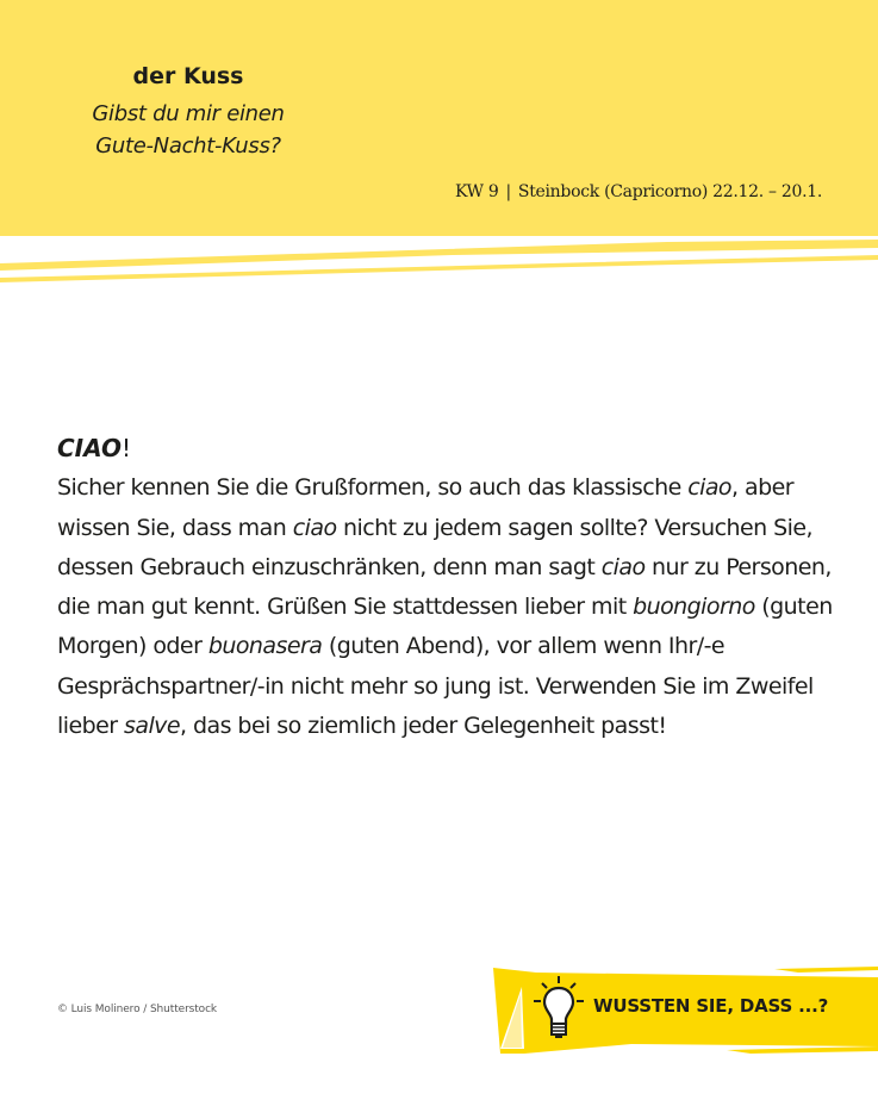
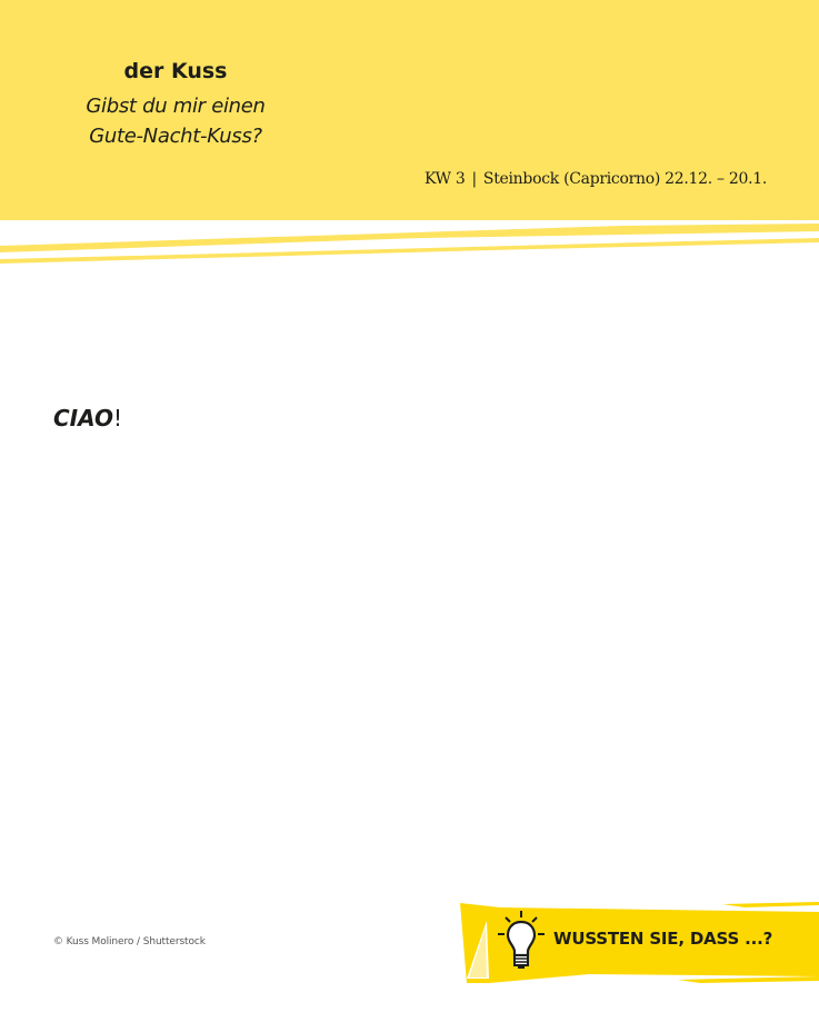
  der Kuss
  Gibst du mir einen
  Gute-Nacht-Kuss?
- KW 9 | Steinbock (Capricorno) 22.12. – 20.1.
+ KW 3 | Steinbock (Capricorno) 22.12. – 20.1.
  CIAO!
- Sicher kennen Sie die Grußformen, so auch das klassische ciao, aber wissen Sie, dass man ciao nicht zu jedem sagen sollte? Versuchen Sie, dessen Gebrauch einzuschränken, denn man sagt ciao nur zu Personen, die man gut kennt. Grüßen Sie stattdessen lieber mit buongiorno (guten Morgen) oder buonasera (guten Abend), vor allem wenn Ihr/-e Gesprächspartner/-in nicht mehr so jung ist. Verwenden Sie im Zweifel lieber salve, das bei so ziemlich jeder Gelegenheit passt!
- © Luis Molinero / Shutterstock
+ © Kuss Molinero / Shutterstock
  WUSSTEN SIE, DASS ...?
